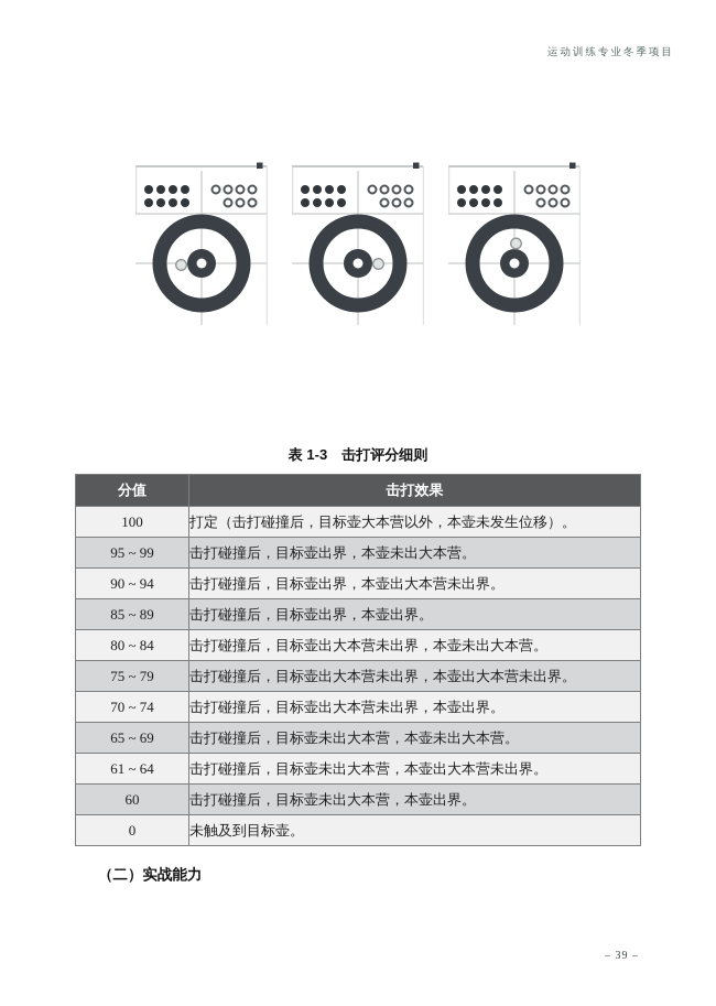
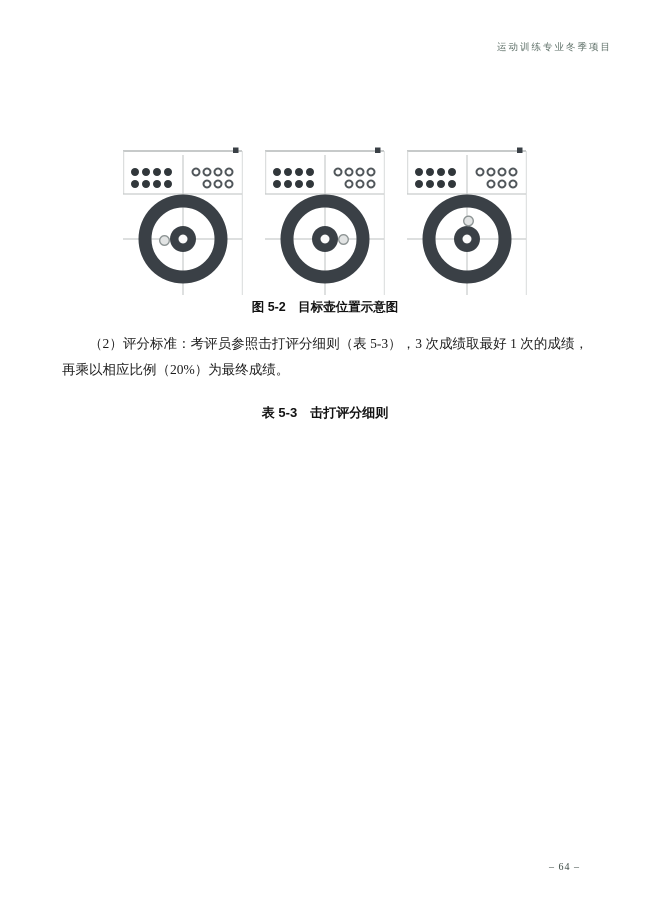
  运动训练专业冬季项目
+ 图 5-2 目标壶位置示意图
+ （2）评分标准：考评员参照击打评分细则（表 5-3），3 次成绩取最好 1 次的成绩，再乘以相应比例（20%）为最终成绩。
- 表 1-3 击打评分细则
+ 表 5-3 击打评分细则
- 分值	击打效果
- 100	打定（击打碰撞后，目标壶大本营以外，本壶未发生位移）。
- 95 ~ 99	击打碰撞后，目标壶出界，本壶未出大本营。
- 90 ~ 94	击打碰撞后，目标壶出界，本壶出大本营未出界。
- 85 ~ 89	击打碰撞后，目标壶出界，本壶出界。
- 80 ~ 84	击打碰撞后，目标壶出大本营未出界，本壶未出大本营。
- 75 ~ 79	击打碰撞后，目标壶出大本营未出界，本壶出大本营未出界。
- 70 ~ 74	击打碰撞后，目标壶出大本营未出界，本壶出界。
- 65 ~ 69	击打碰撞后，目标壶未出大本营，本壶未出大本营。
- 61 ~ 64	击打碰撞后，目标壶未出大本营，本壶出大本营未出界。
- 60	击打碰撞后，目标壶未出大本营，本壶出界。
- 0	未触及到目标壶。
- （二）实战能力
- – 39 –
+ – 64 –
